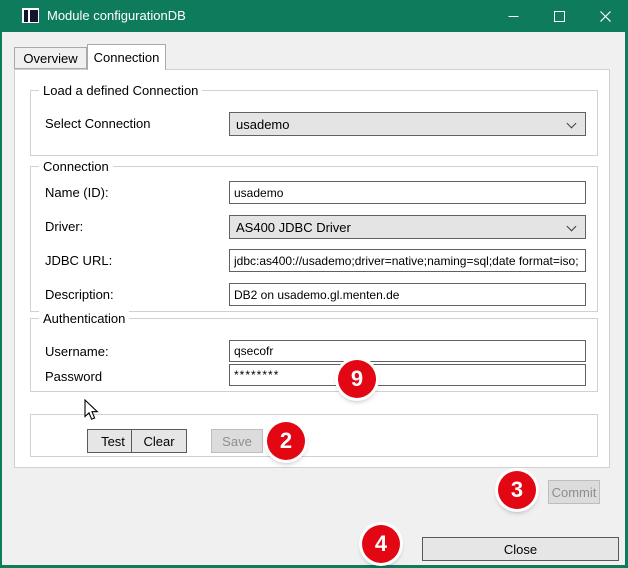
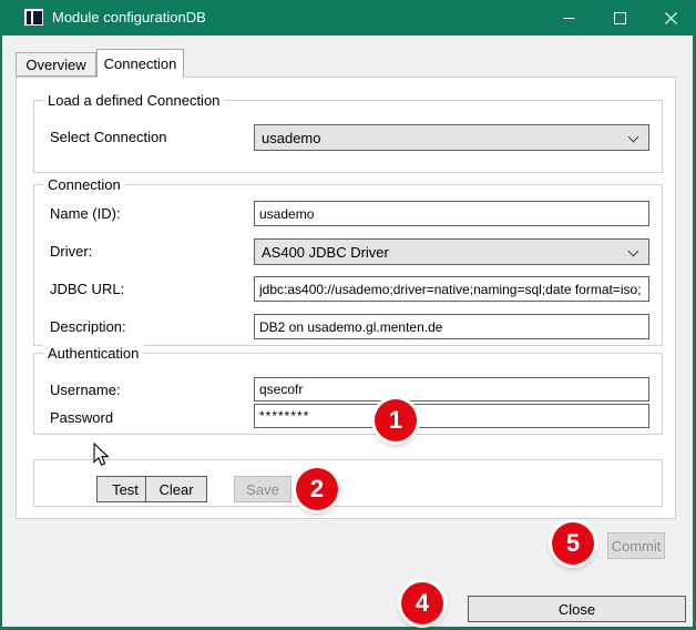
  Module configurationDB
  Overview
  Connection
  Load a defined Connection
  Select Connection
  usademo
  Connection
  Name (ID):
  usademo
  Driver:
  AS400 JDBC Driver
  JDBC URL:
  jdbc:as400://usademo;driver=native;naming=sql;date format=iso;
  Description:
  DB2 on usademo.gl.menten.de
  Authentication
  Username:
  qsecofr
  Password
  ********
  Test
  Clear
  Save
  Commit
  Close
- 9
+ 1
  2
- 3
+ 5
  4
